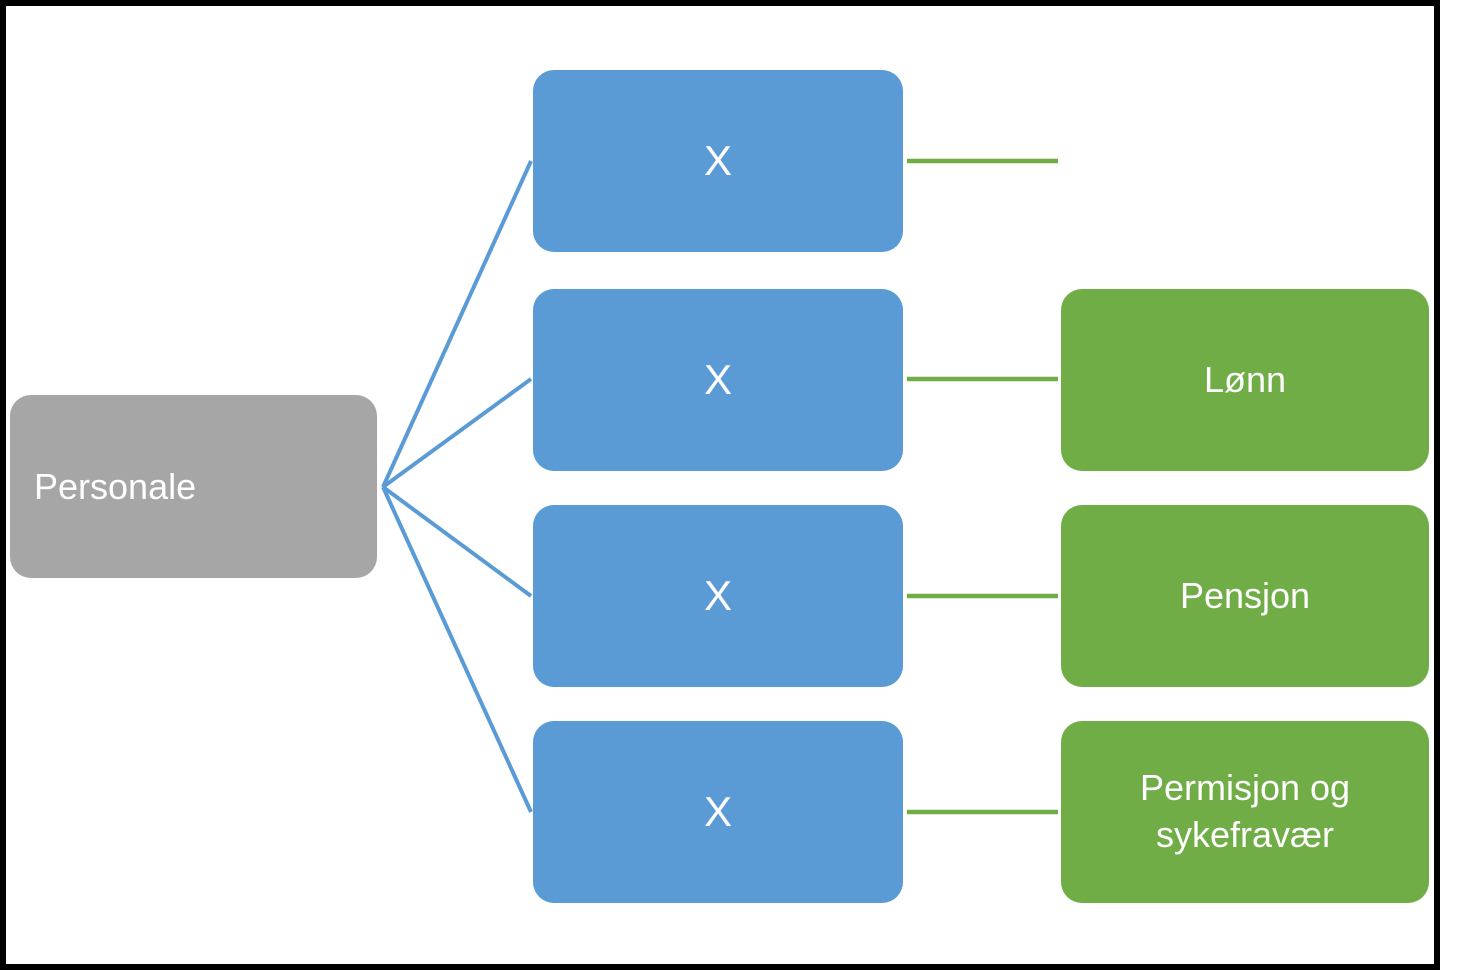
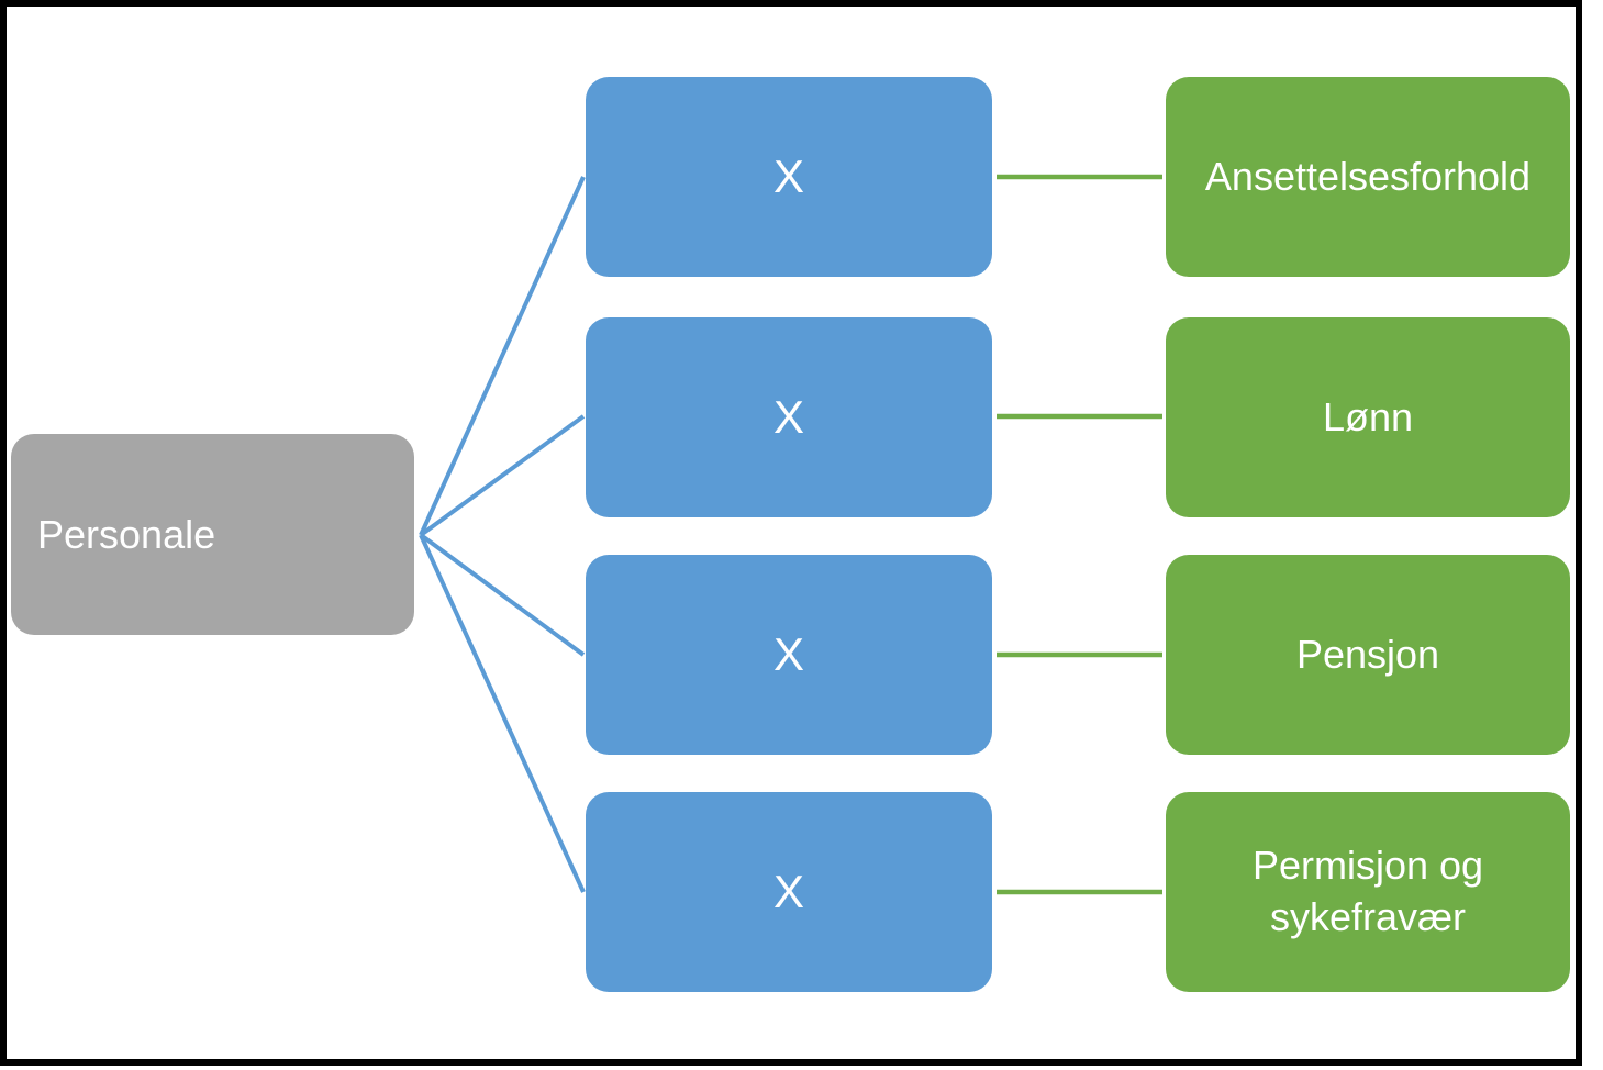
  Personale
  X
  X
  X
  X
+ Ansettelsesforhold
  Lønn
  Pensjon
  Permisjon og sykefravær
